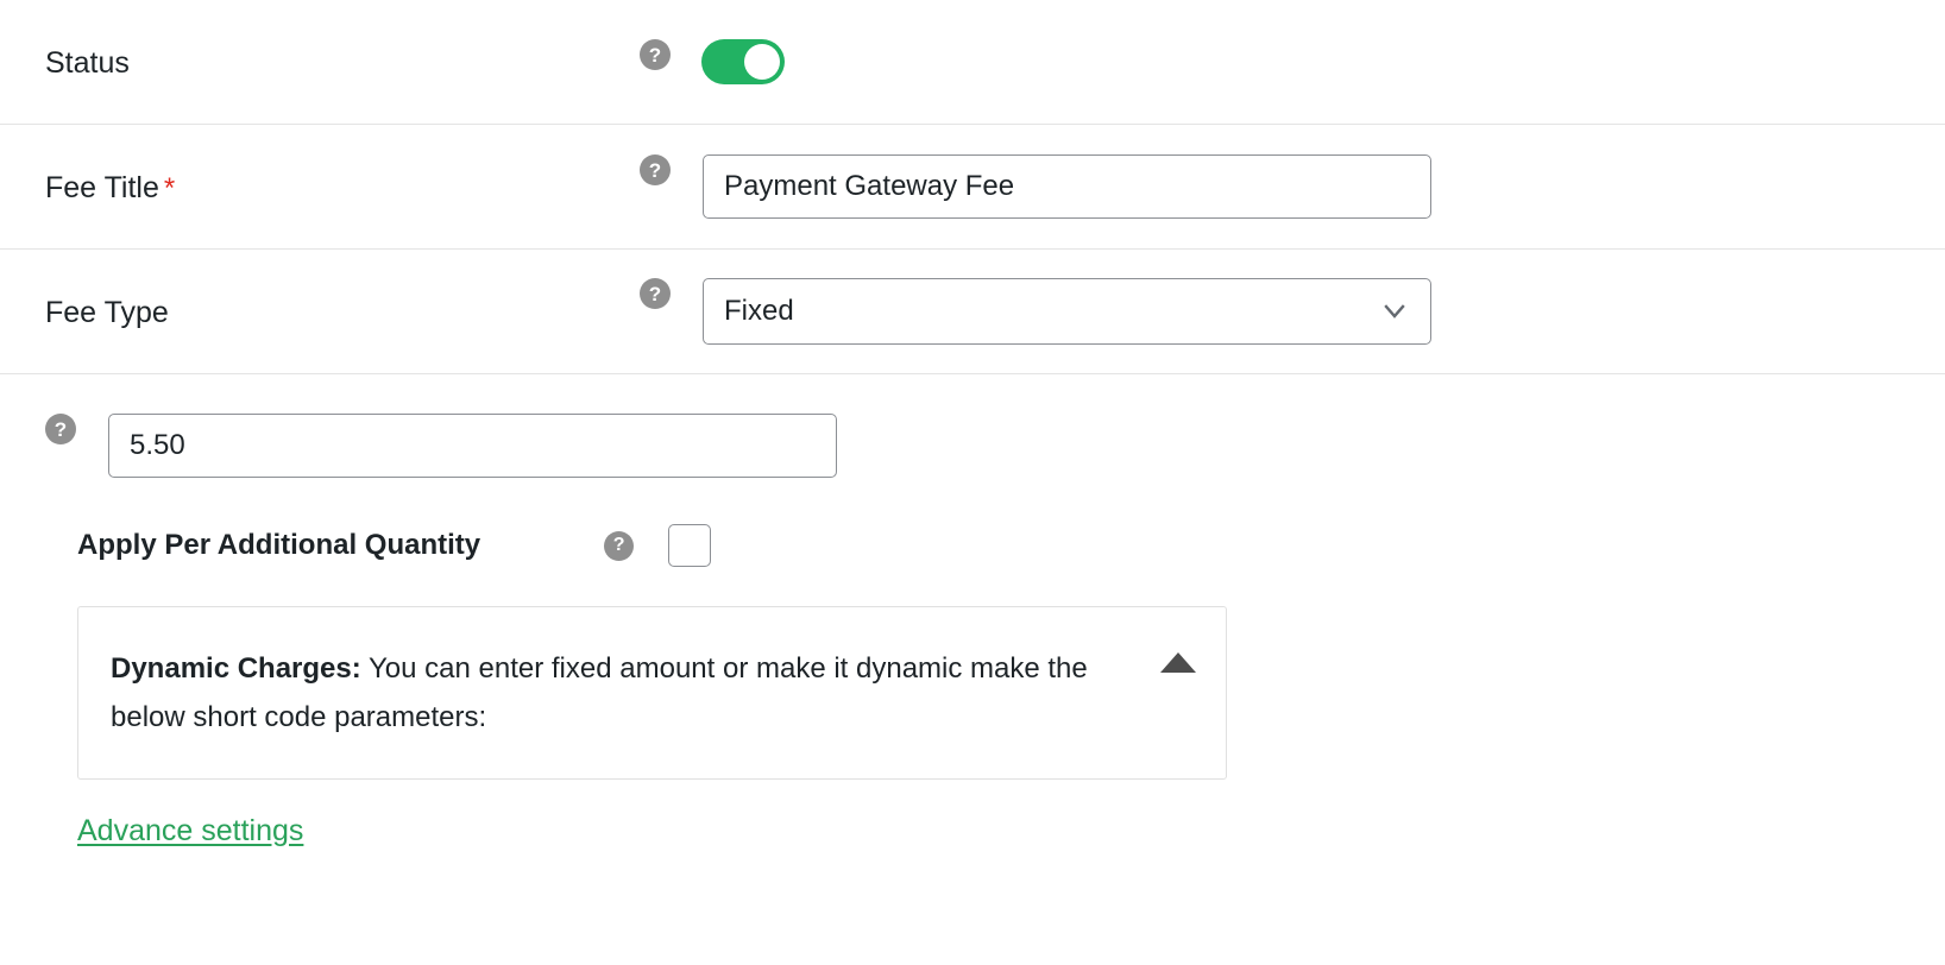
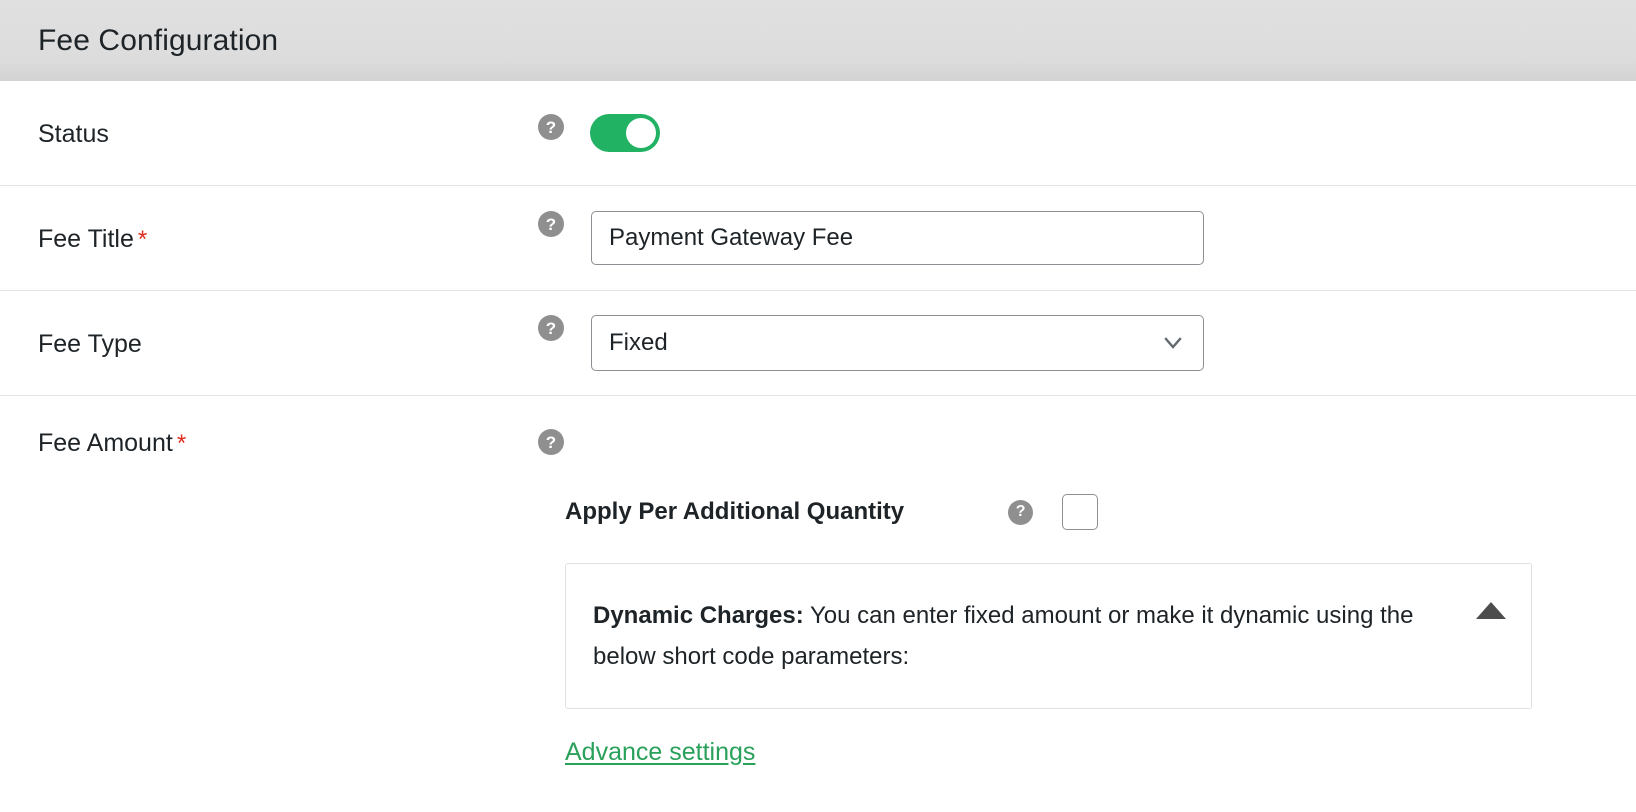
+ Fee Configuration
  Status
  ?
  Fee Title *
  ?
  Payment Gateway Fee
  Fee Type
  ?
  Fixed
+ Fee Amount *
  ?
- 5.50
  Apply Per Additional Quantity
  ?
- Dynamic Charges: You can enter fixed amount or make it dynamic make the below short code parameters:
+ Dynamic Charges: You can enter fixed amount or make it dynamic using the below short code parameters:
  Advance settings
